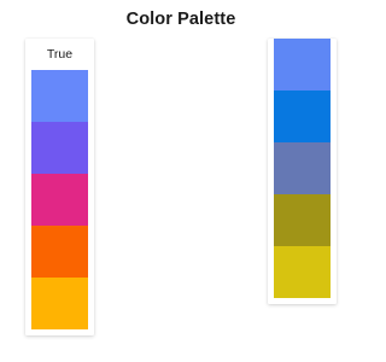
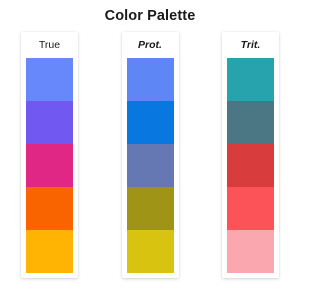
  Color Palette
  True
+ Prot.
+ Trit.
